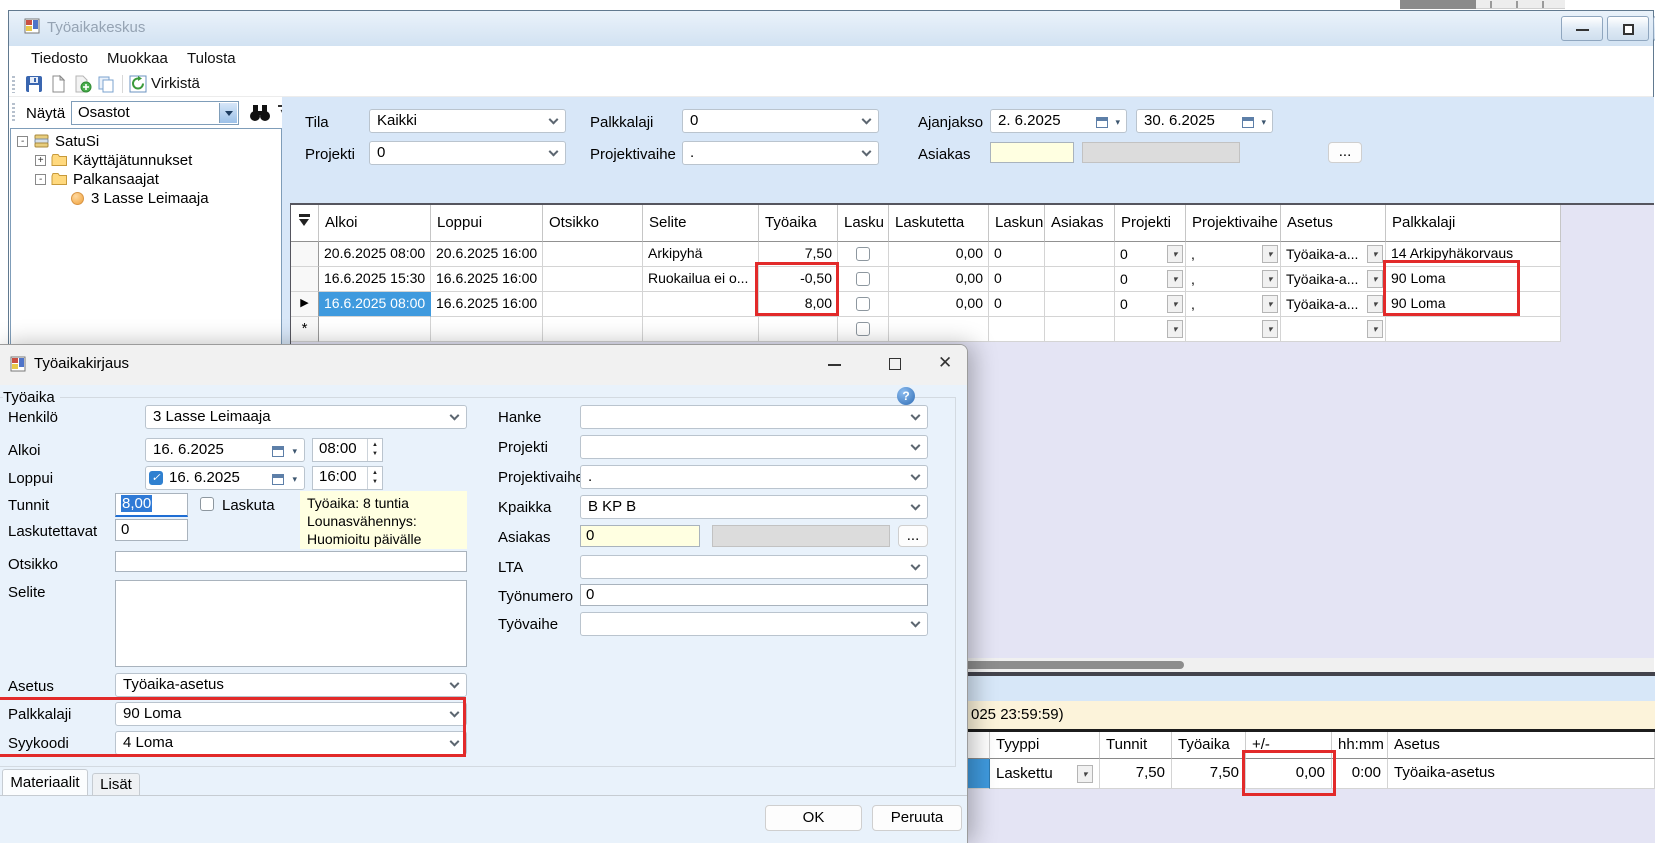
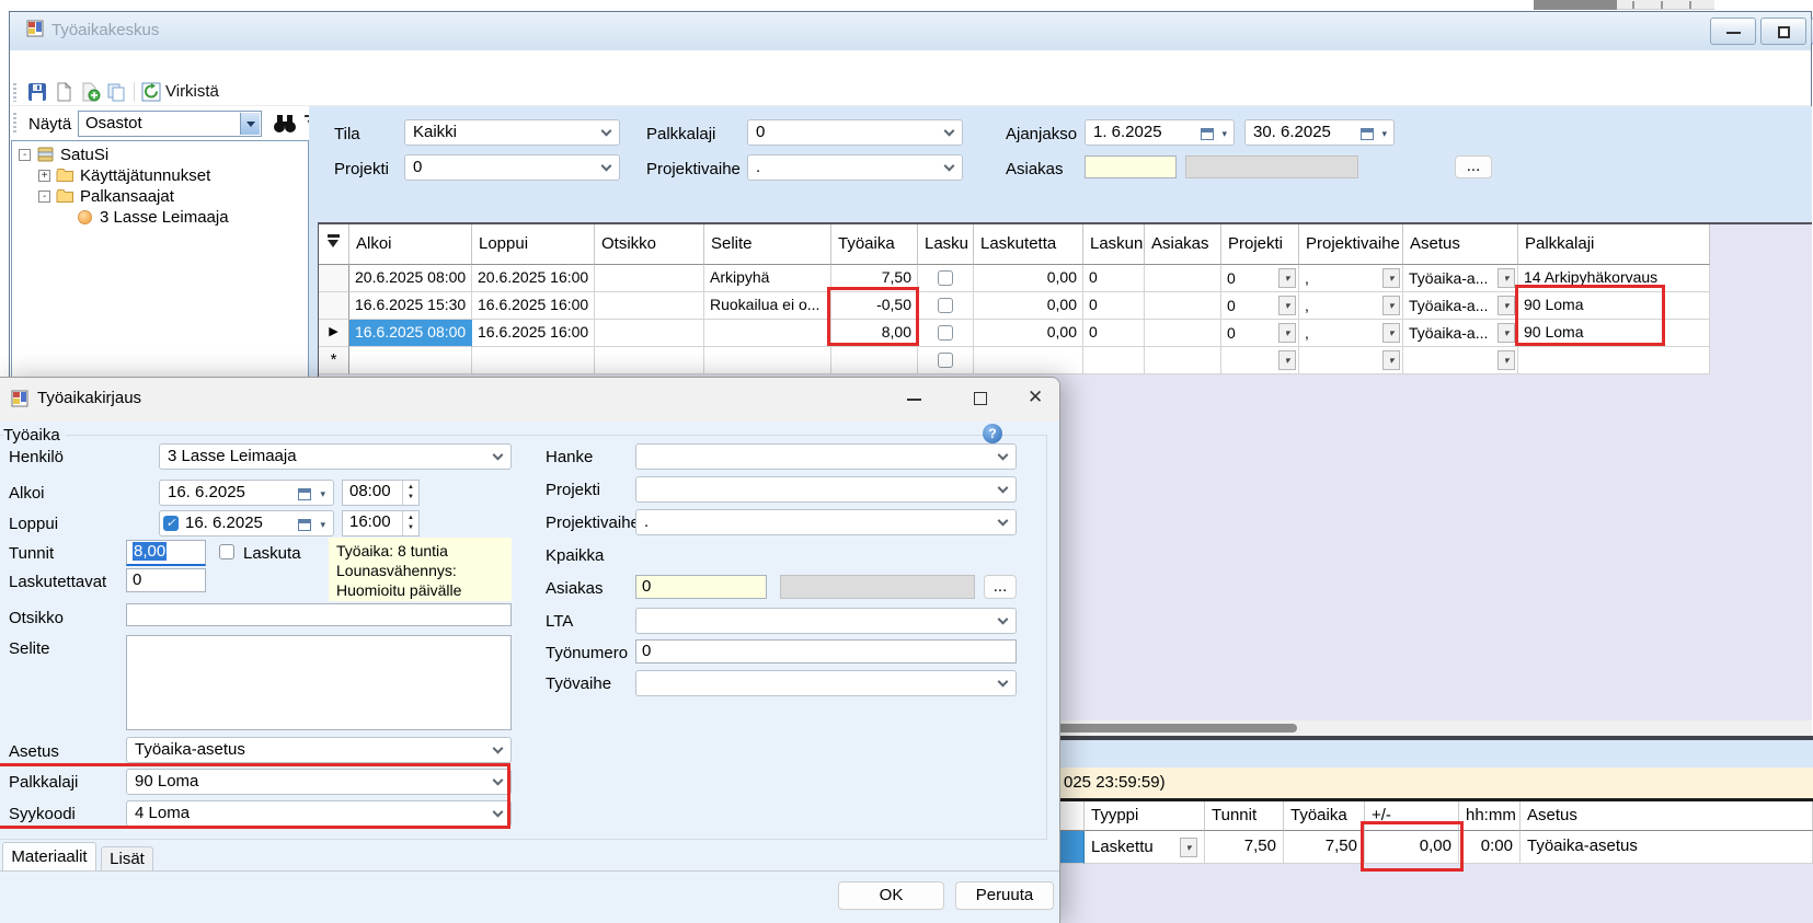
  Työaikakeskus
- Tiedosto
- Muokkaa
- Tulosta
  Virkistä
  Näytä
  Osastot
  Tila
  Kaikki
  Palkkalaji
  0
  Ajanjakso
- 2. 6.2025
+ 1. 6.2025
  ▾
  30. 6.2025
  ▾
  Projekti
  0
  Projektivaihe
  .
  Asiakas
  ...
  -
  SatuSi
  +
  Käyttäjätunnukset
  -
  Palkansaajat
  3 Lasse Leimaaja
  Alkoi
  Loppui
  Otsikko
  Selite
  Työaika
  Lasku
  Laskutetta
  Laskun
  Asiakas
  Projekti
  Projektivaihe
  Asetus
  Palkkalaji
  20.6.2025 08:00
  20.6.2025 16:00
  Arkipyhä
  7,50
  0,00
  0
  0
  ▾
  ,
  ▾
  Työaika-a...
  ▾
  14 Arkipyhäkorvaus
  16.6.2025 15:30
  16.6.2025 16:00
  Ruokailua ei o...
  -0,50
  0,00
  0
  0
  ▾
  ,
  ▾
  Työaika-a...
  ▾
  90 Loma
  ▶
  16.6.2025 08:00
  16.6.2025 16:00
  8,00
  0,00
  0
  0
  ▾
  ,
  ▾
  Työaika-a...
  ▾
  90 Loma
  *
  ▾
  ▾
  ▾
  025 23:59:59)
  Tyyppi
  Tunnit
  Työaika
  +/-
  hh:mm
  Asetus
  Laskettu
  ▾
  7,50
  7,50
  0,00
  0:00
  Työaika-asetus
  Työaikakirjaus
  ✕
  Työaika
  ?
  Henkilö
  3 Lasse Leimaaja
  Alkoi
  16. 6.2025
  ▾
  08:00
  Loppui
  ✓
  16. 6.2025
  ▾
  16:00
  Tunnit
  8,00
  Laskuta
  Työaika: 8 tuntia
  Lounasvähennys:
  Huomioitu päivälle
  Laskutettavat
  0
  Otsikko
  Selite
  Asetus
  Työaika-asetus
  Palkkalaji
  90 Loma
  Syykoodi
  4 Loma
  Hanke
  Projekti
  Projektivaih
  .
  Kpaikka
- B KP B
  Asiakas
  0
  ...
  LTA
  Työnumero
  0
  Työvaihe
  Materiaalit
  Lisät
  OK
  Peruuta
